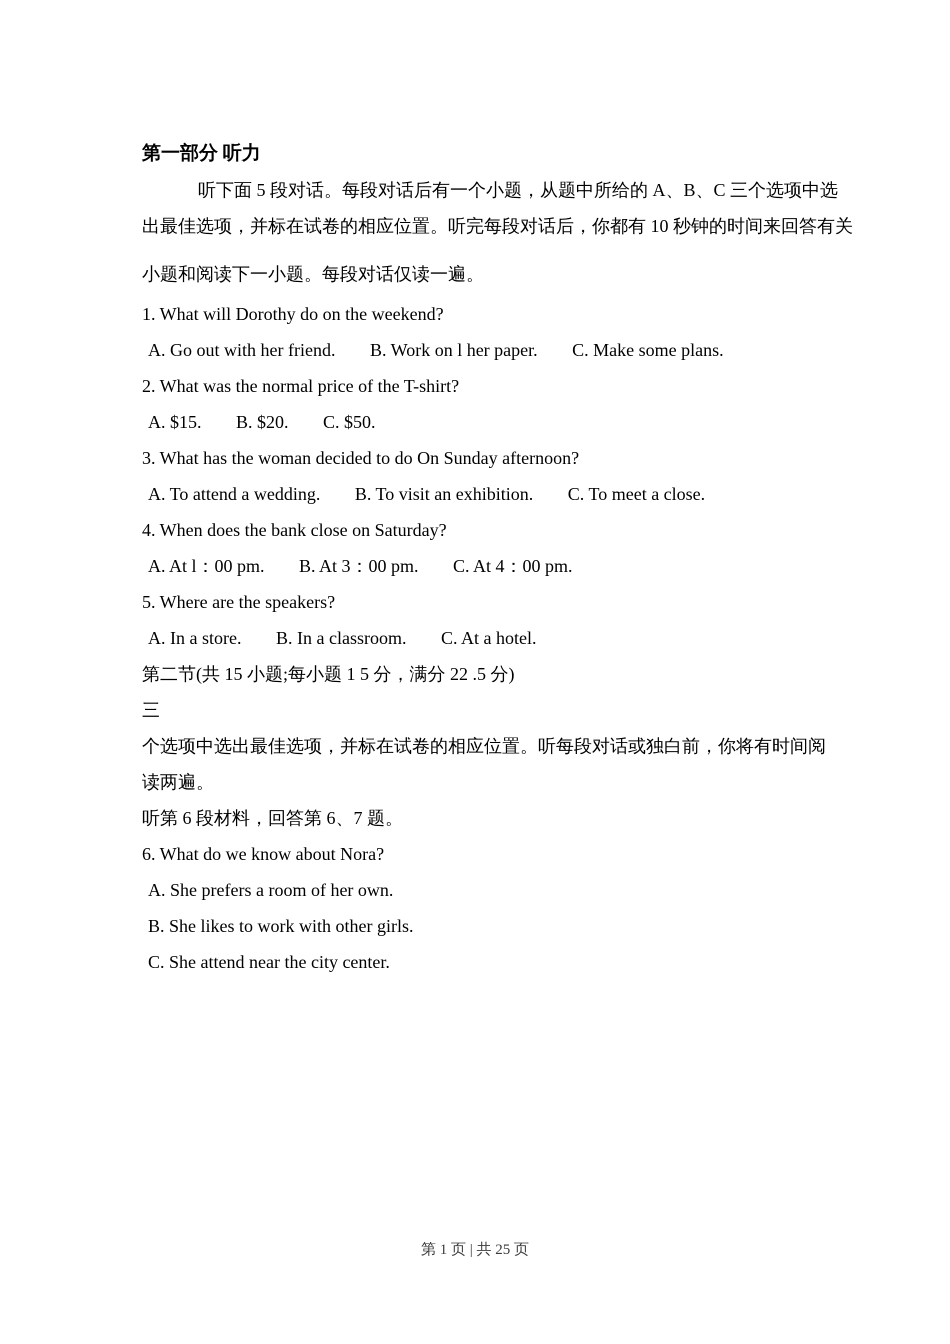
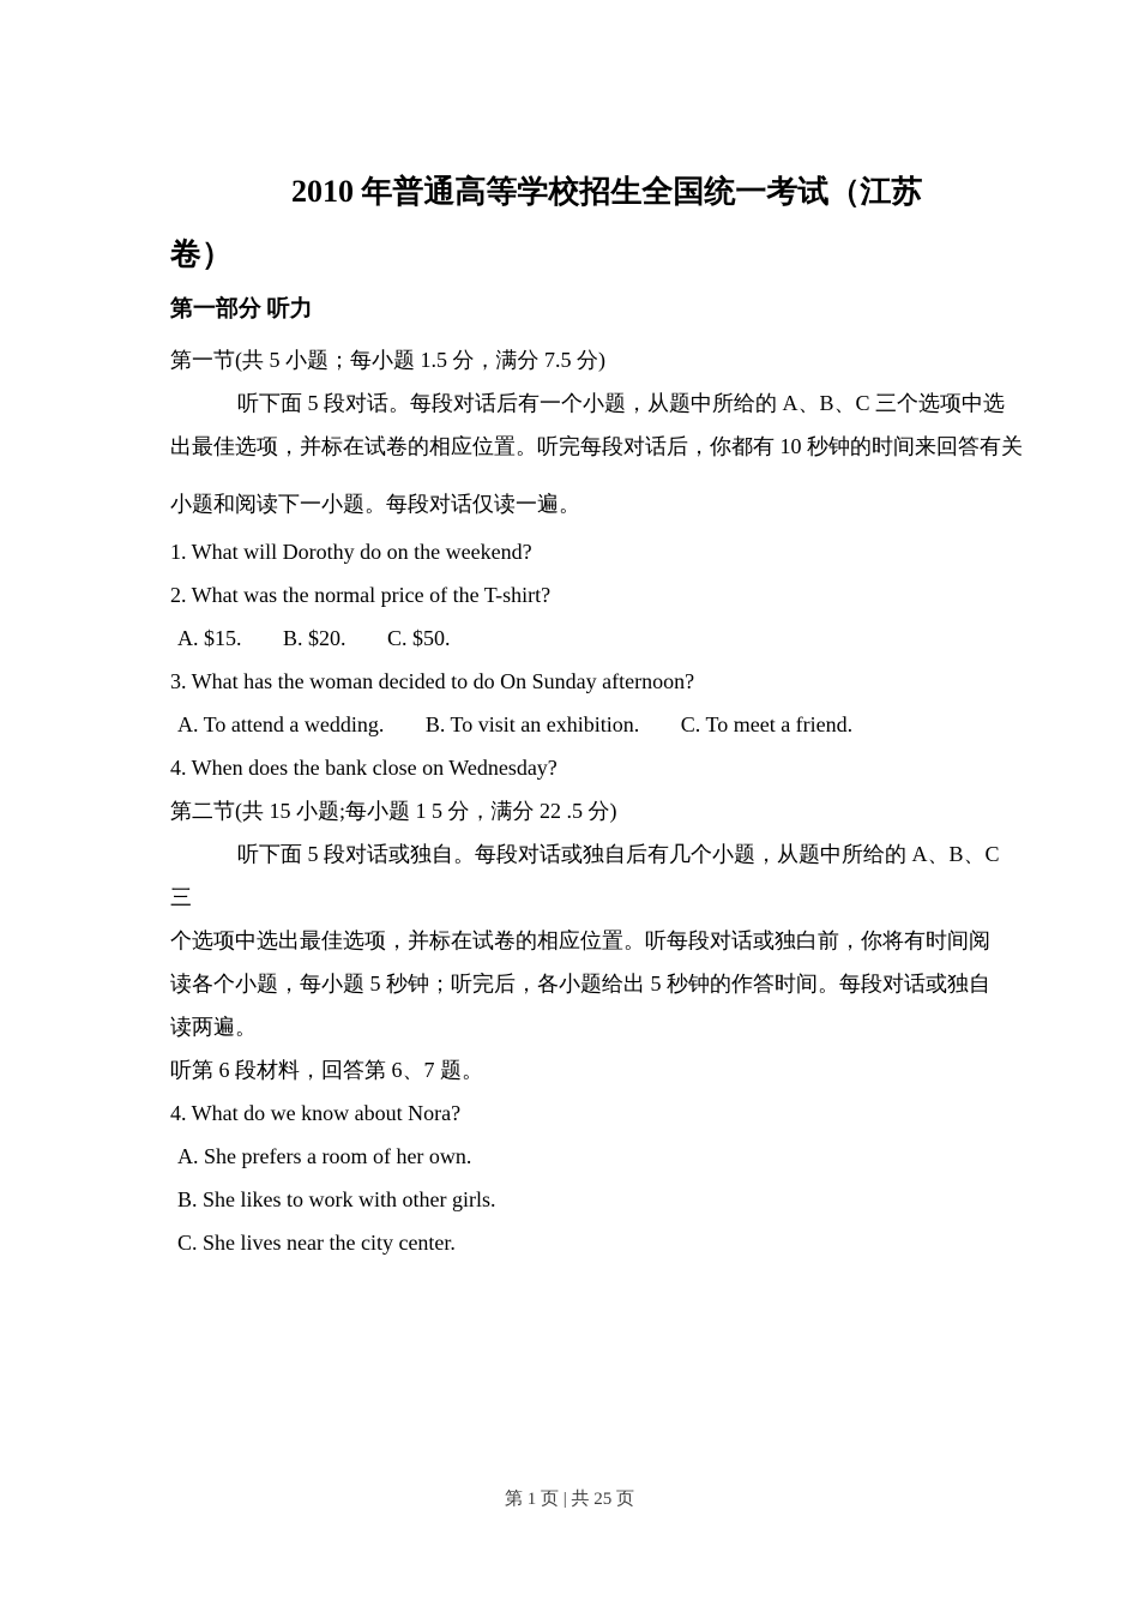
+ 2010 年普通高等学校招生全国统一考试（江苏
+ 卷）
  第一部分 听力
+ 第一节(共 5 小题；每小题 1.5 分，满分 7.5 分)
  听下面 5 段对话。每段对话后有一个小题，从题中所给的 A、B、C 三个选项中选
  出最佳选项，并标在试卷的相应位置。听完每段对话后，你都有 10 秒钟的时间来回答有关
  小题和阅读下一小题。每段对话仅读一遍。
  1. What will Dorothy do on the weekend?
- A. Go out with her friend. B. Work on l her paper. C. Make some plans.
  2. What was the normal price of the T-shirt?
  A. $15. B. $20. C. $50.
  3. What has the woman decided to do On Sunday afternoon?
- A. To attend a wedding. B. To visit an exhibition. C. To meet a close.
+ A. To attend a wedding. B. To visit an exhibition. C. To meet a friend.
- 4. When does the bank close on Saturday?
+ 4. When does the bank close on Wednesday?
- A. At l：00 pm. B. At 3：00 pm. C. At 4：00 pm.
- 5. Where are the speakers?
- A. In a store. B. In a classroom. C. At a hotel.
  第二节(共 15 小题;每小题 1 5 分，满分 22 .5 分)
+ 听下面 5 段对话或独自。每段对话或独自后有几个小题，从题中所给的 A、B、C
  三
  个选项中选出最佳选项，并标在试卷的相应位置。听每段对话或独白前，你将有时间阅
+ 读各个小题，每小题 5 秒钟；听完后，各小题给出 5 秒钟的作答时间。每段对话或独自
  读两遍。
  听第 6 段材料，回答第 6、7 题。
- 6. What do we know about Nora?
+ 4. What do we know about Nora?
  A. She prefers a room of her own.
  B. She likes to work with other girls.
- C. She attend near the city center.
+ C. She lives near the city center.
  第 1 页 | 共 25 页
